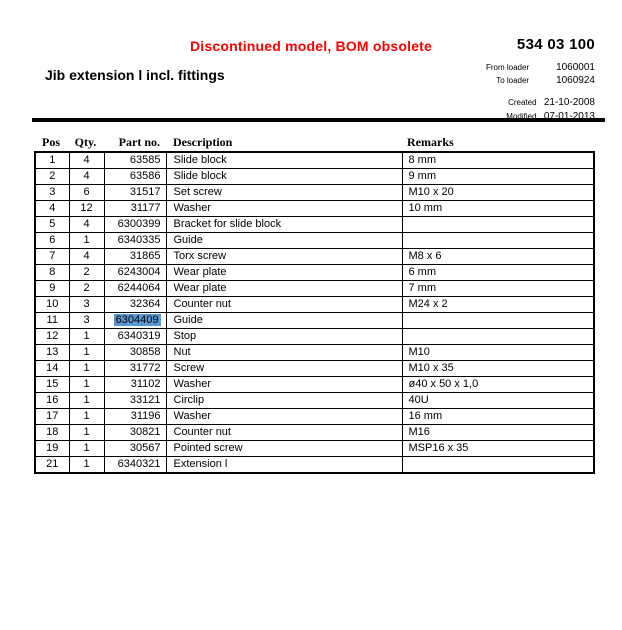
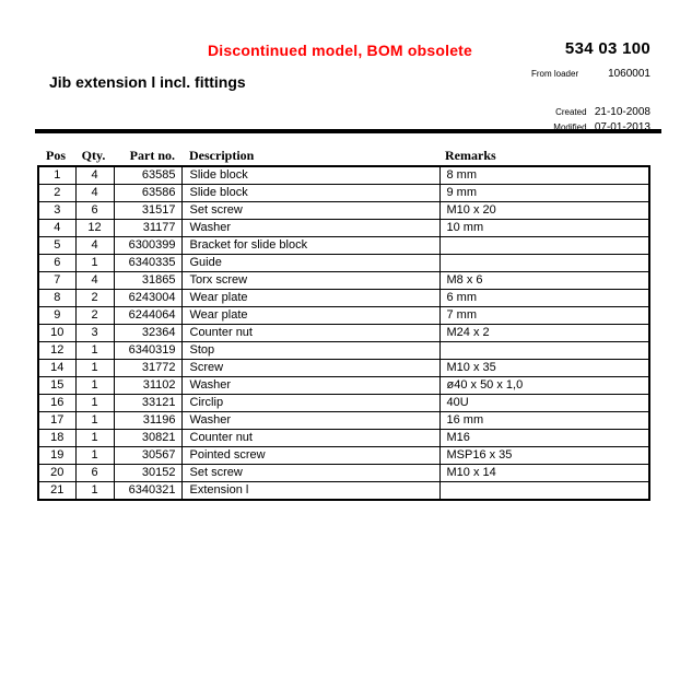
  Discontinued model, BOM obsolete
  534 03 100
  From loader
  1060001
- To loader
- 1060924
  Jib extension l incl. fittings
  Created
  21-10-2008
  Modified
  07-01-2013
  Pos
  Qty.
  Part no.
  Description
  Remarks
  1	4	63585	Slide block	8 mm
  2	4	63586	Slide block	9 mm
  3	6	31517	Set screw	M10 x 20
  4	12	31177	Washer	10 mm
  5	4	6300399	Bracket for slide block
  6	1	6340335	Guide
  7	4	31865	Torx screw	M8 x 6
  8	2	6243004	Wear plate	6 mm
  9	2	6244064	Wear plate	7 mm
  10	3	32364	Counter nut	M24 x 2
- 11	3	6304409	Guide
  12	1	6340319	Stop
- 13	1	30858	Nut	M10
  14	1	31772	Screw	M10 x 35
  15	1	31102	Washer	ø40 x 50 x 1,0
  16	1	33121	Circlip	40U
  17	1	31196	Washer	16 mm
  18	1	30821	Counter nut	M16
  19	1	30567	Pointed screw	MSP16 x 35
+ 20	6	30152	Set screw	M10 x 14
  21	1	6340321	Extension l
